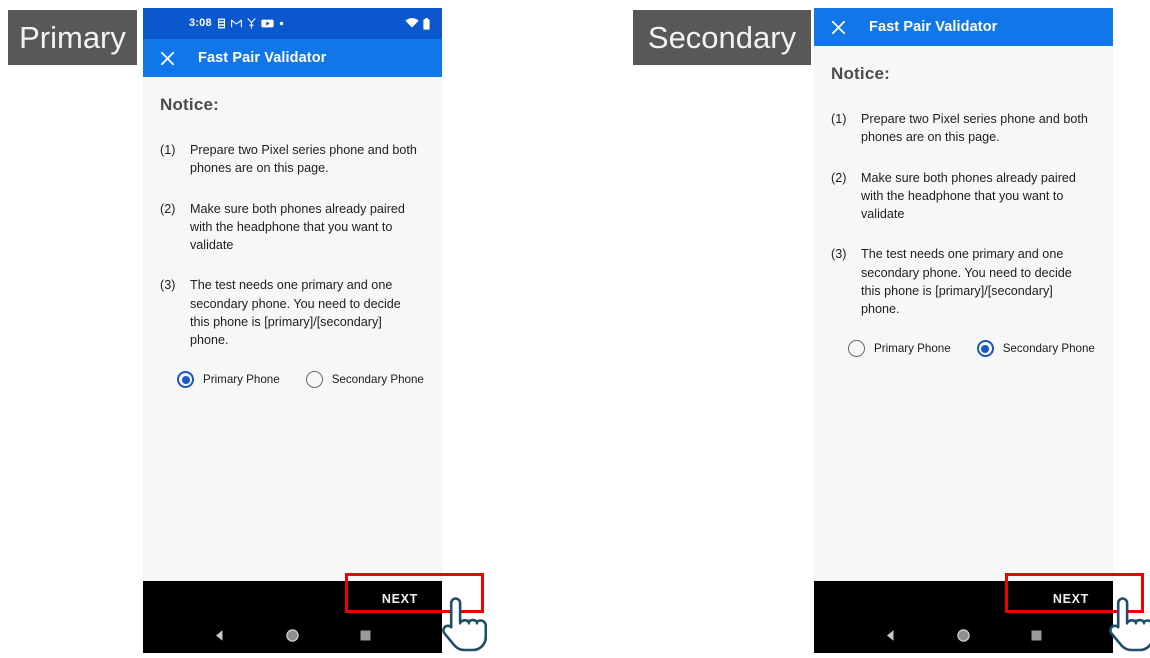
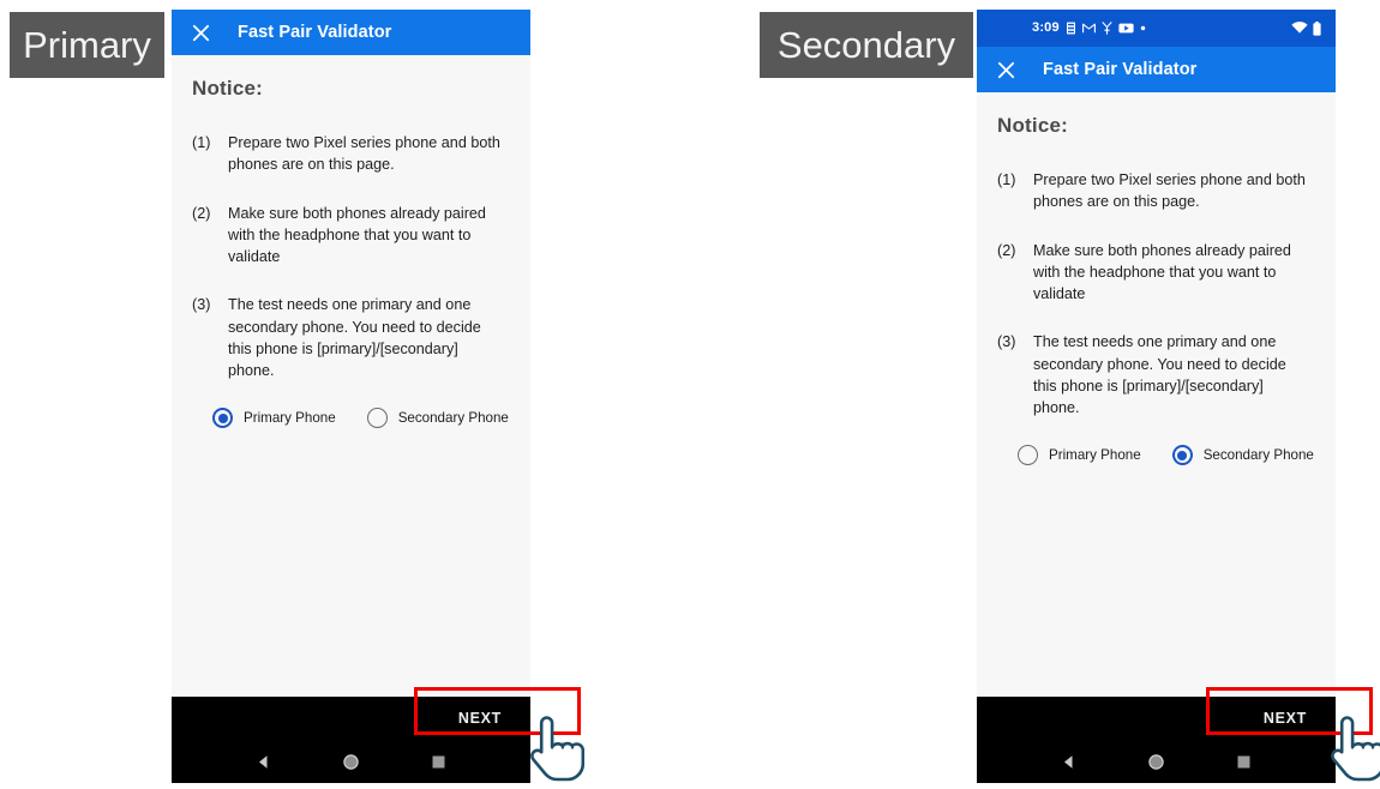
  Primary
  Secondary
- 3:08
  Fast Pair Validator
  Notice:
  (1)
  Prepare two Pixel series phone and both phones are on this page.
  (2)
  Make sure both phones already paired with the headphone that you want to validate
  (3)
  The test needs one primary and one secondary phone. You need to decide this phone is [primary]/[secondary] phone.
  Primary Phone
  Secondary Phone
  NEXT
+ 3:09
  Fast Pair Validator
  Notice:
  (1)
  Prepare two Pixel series phone and both phones are on this page.
  (2)
  Make sure both phones already paired with the headphone that you want to validate
  (3)
  The test needs one primary and one secondary phone. You need to decide this phone is [primary]/[secondary] phone.
  Primary Phone
  Secondary Phone
  NEXT
